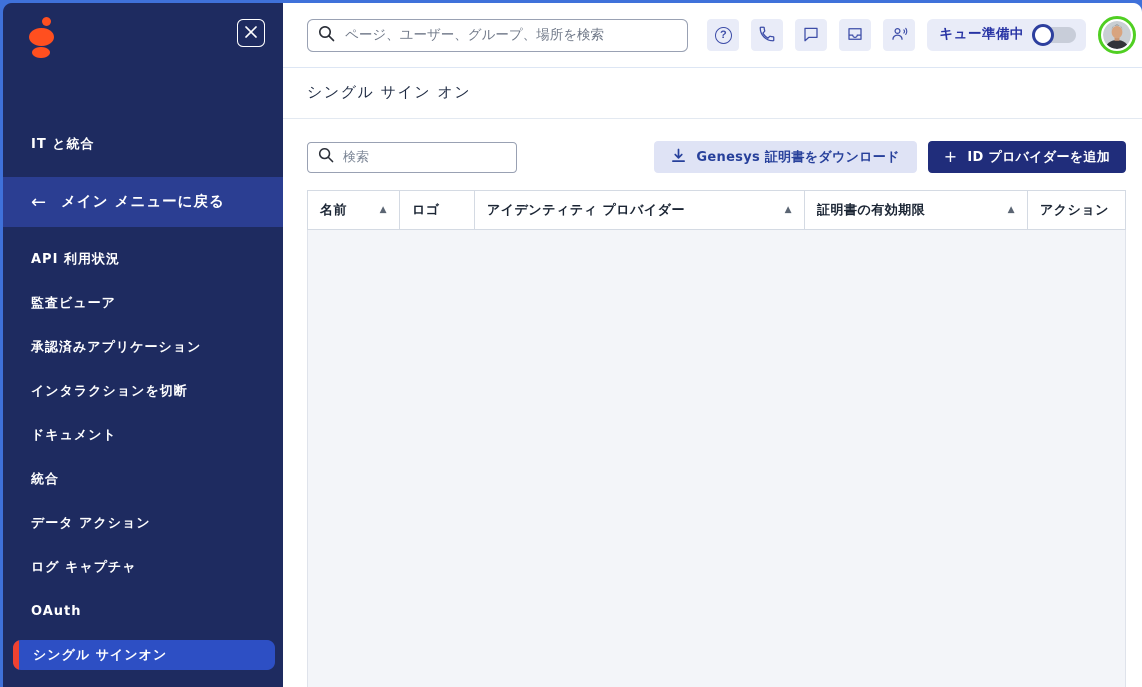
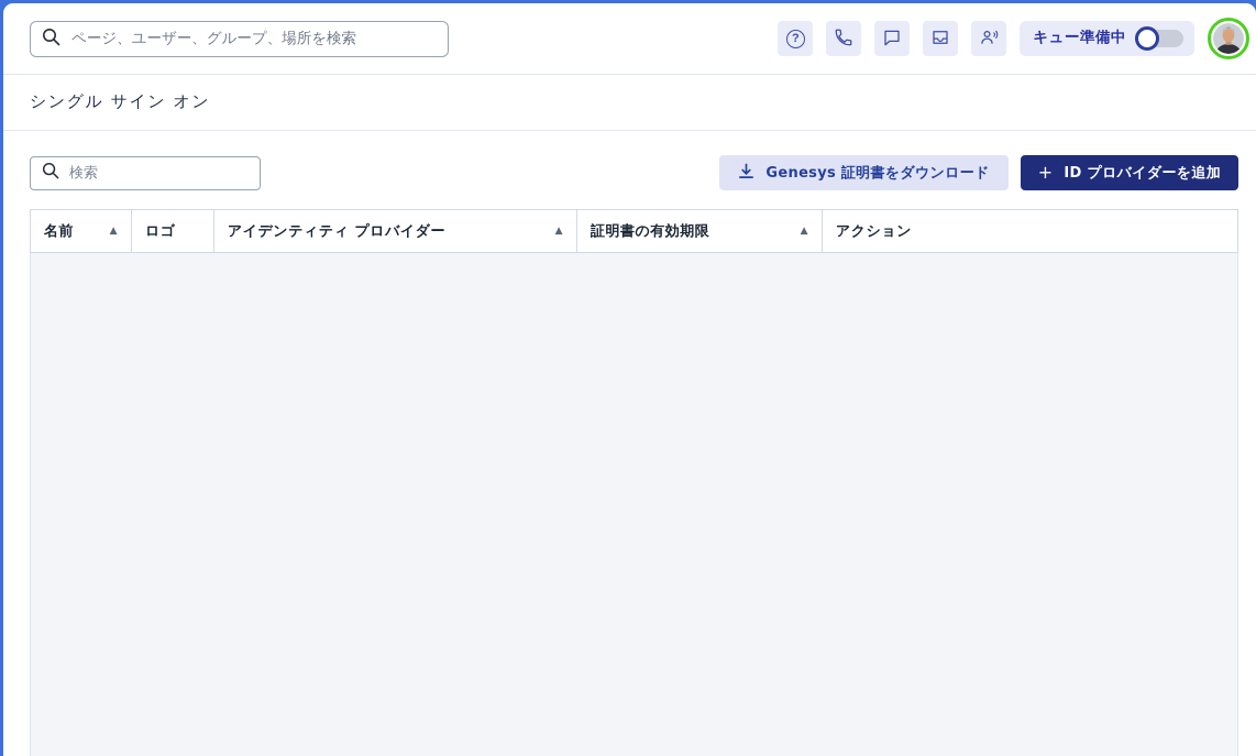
- IT と統合
- ←
- メイン メニューに戻る
- API 利用状況
- 監査ビューア
- 承認済みアプリケーション
- インタラクションを切断
- ドキュメント
- 統合
- データ アクション
- ログ キャプチャ
- OAuth
- シングル サインオン
  ページ、ユーザー、グループ、場所を検索
  ?
  キュー準備中
  シングル サイン オン
  検索
  Genesys 証明書をダウンロード
  +
  ID プロバイダーを追加
  名前
  ▲
  ロゴ
  アイデンティティ プロバイダー
  ▲
  証明書の有効期限
  ▲
  アクション
